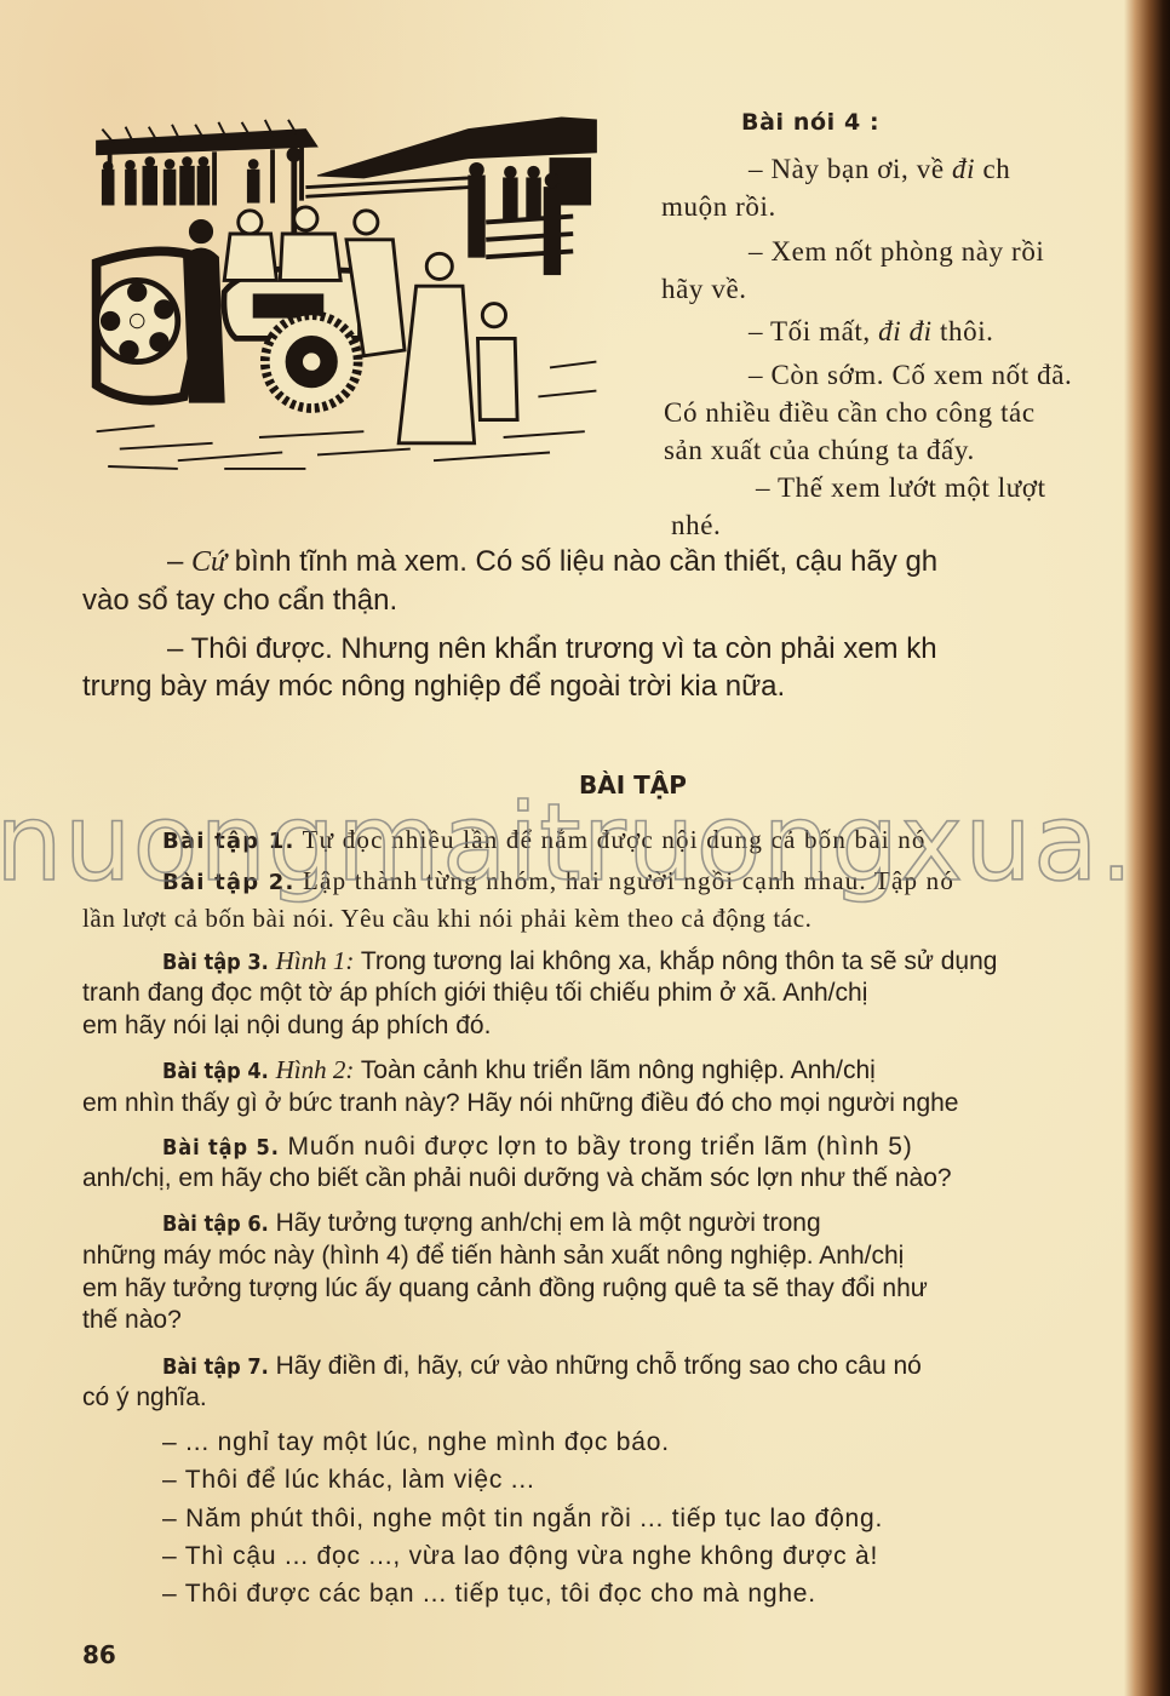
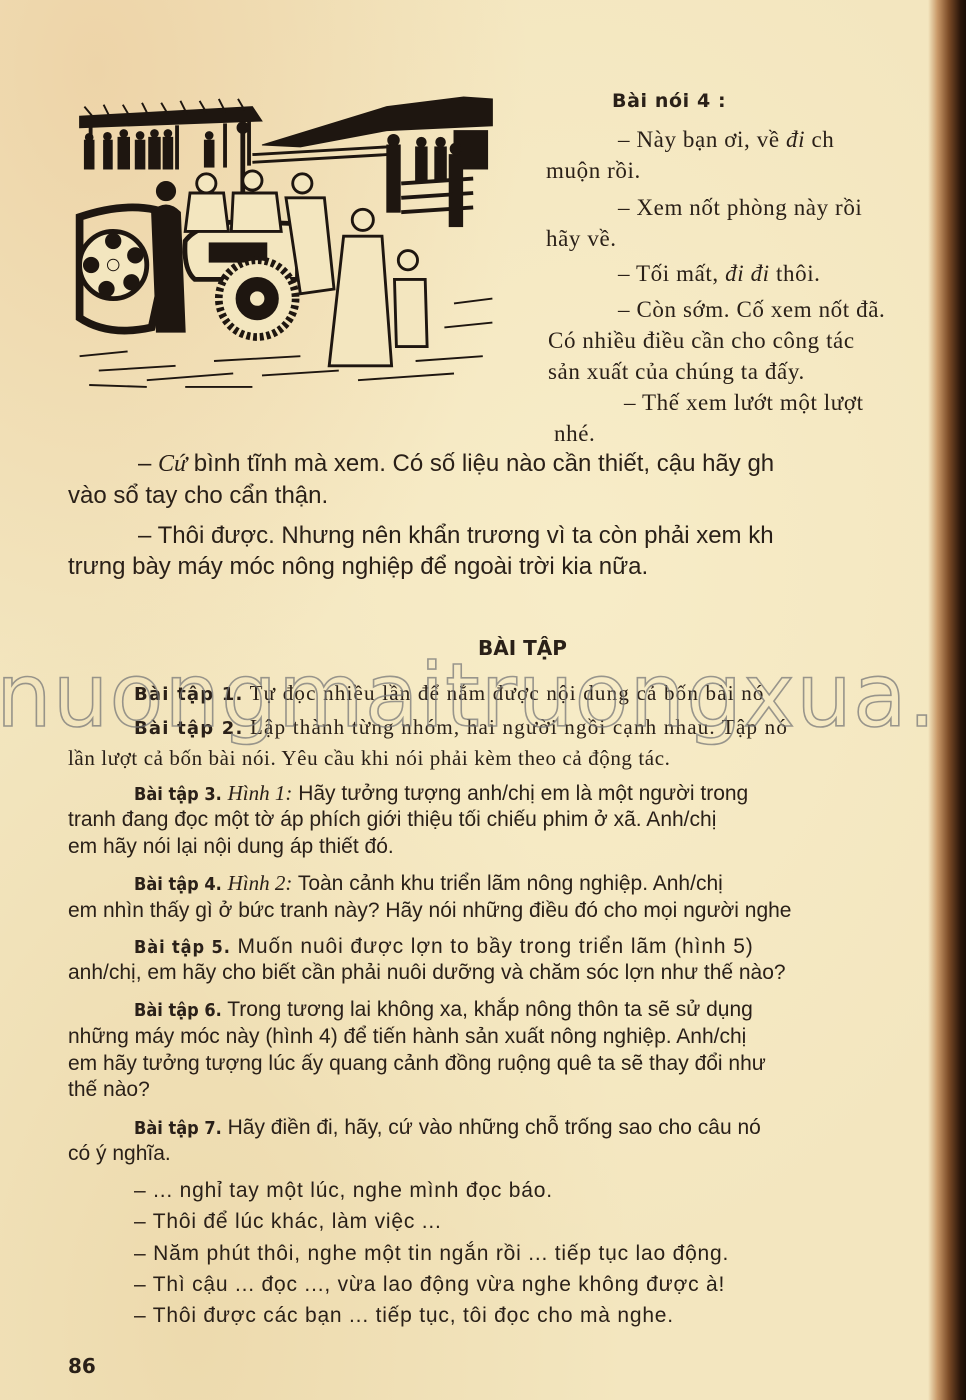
  Bài nói 4 :
  – Này bạn ơi, về đi ch
  muộn rồi.
  – Xem nốt phòng này rồi
  hãy về.
  – Tối mất, đi đi thôi.
  – Còn sớm. Cố xem nốt đã.
  Có nhiều điều cần cho công tác
  sản xuất của chúng ta đấy.
  – Thế xem lướt một lượt
  nhé.
  – Cứ bình tĩnh mà xem. Có số liệu nào cần thiết, cậu hãy gh
  vào sổ tay cho cẩn thận.
  – Thôi được. Nhưng nên khẩn trương vì ta còn phải xem kh
  trưng bày máy móc nông nghiệp để ngoài trời kia nữa.
  BÀI TẬP
  Bài tập 1. Tự đọc nhiều lần để nắm được nội dung cả bốn bài nó
  Bài tập 2. Lập thành từng nhóm, hai người ngồi cạnh nhau. Tập nó
  lần lượt cả bốn bài nói. Yêu cầu khi nói phải kèm theo cả động tác.
- Bài tập 3. Hình 1: Trong tương lai không xa, khắp nông thôn ta sẽ sử dụng
+ Bài tập 3. Hình 1: Hãy tưởng tượng anh/chị em là một người trong
  tranh đang đọc một tờ áp phích giới thiệu tối chiếu phim ở xã. Anh/chị
- em hãy nói lại nội dung áp phích đó.
+ em hãy nói lại nội dung áp thiết đó.
  Bài tập 4. Hình 2: Toàn cảnh khu triển lãm nông nghiệp. Anh/chị
  em nhìn thấy gì ở bức tranh này? Hãy nói những điều đó cho mọi người nghe
  Bài tập 5. Muốn nuôi được lợn to bầy trong triển lãm (hình 5)
  anh/chị, em hãy cho biết cần phải nuôi dưỡng và chăm sóc lợn như thế nào?
- Bài tập 6. Hãy tưởng tượng anh/chị em là một người trong
+ Bài tập 6. Trong tương lai không xa, khắp nông thôn ta sẽ sử dụng
  những máy móc này (hình 4) để tiến hành sản xuất nông nghiệp. Anh/chị
  em hãy tưởng tượng lúc ấy quang cảnh đồng ruộng quê ta sẽ thay đổi như
  thế nào?
  Bài tập 7. Hãy điền đi, hãy, cứ vào những chỗ trống sao cho câu nó
  có ý nghĩa.
  – ... nghỉ tay một lúc, nghe mình đọc báo.
  – Thôi để lúc khác, làm việc ...
  – Năm phút thôi, nghe một tin ngắn rồi ... tiếp tục lao động.
  – Thì cậu ... đọc ..., vừa lao động vừa nghe không được à!
  – Thôi được các bạn ... tiếp tục, tôi đọc cho mà nghe.
  nuongmaitruongxua.
  86
